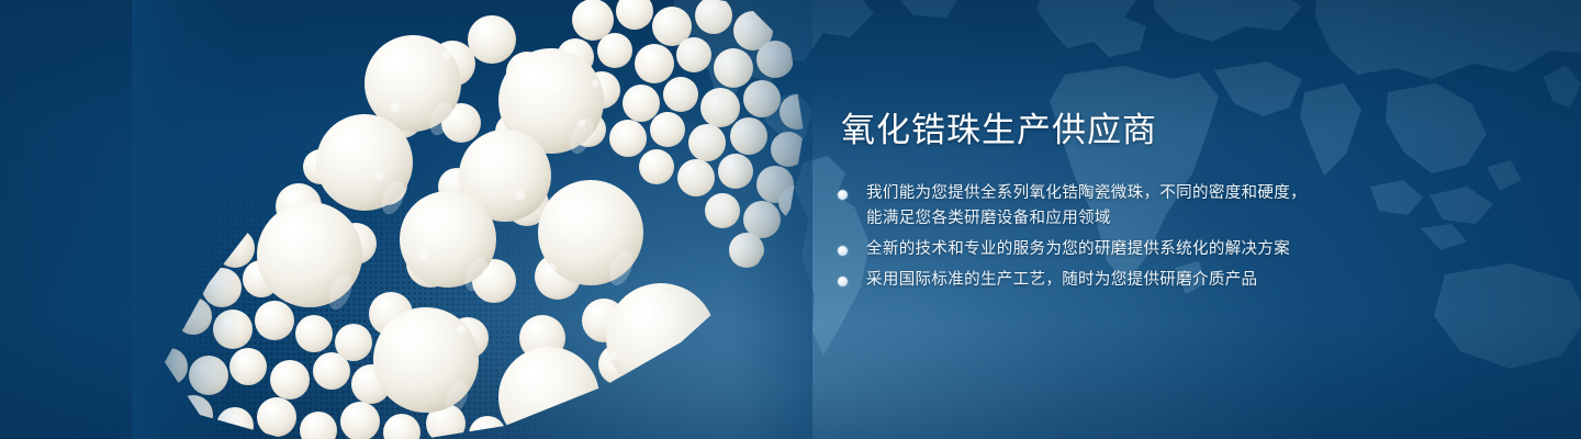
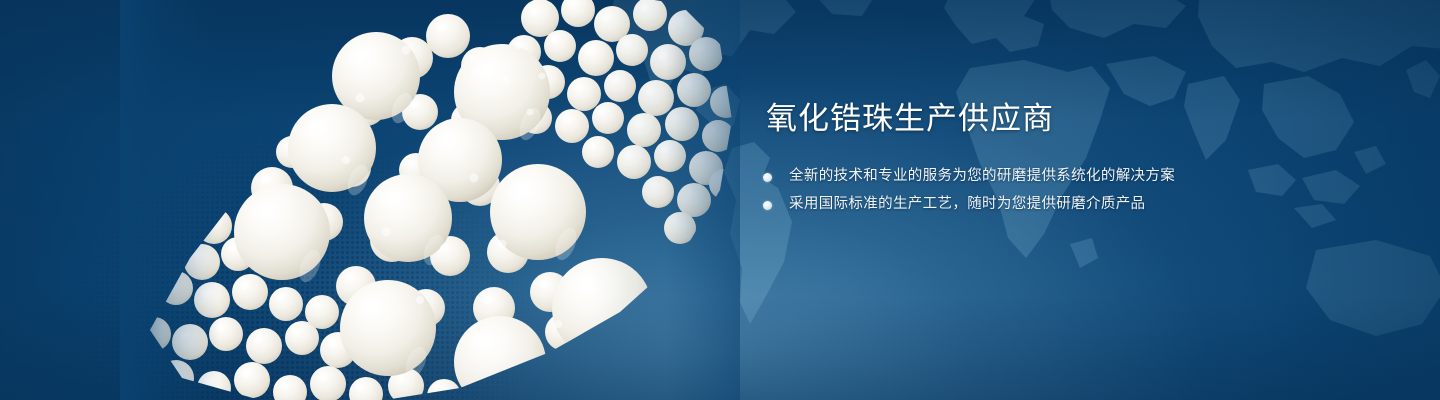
  氧化锆珠生产供应商
- 我们能为您提供全系列氧化锆陶瓷微珠，不同的密度和硬度，
- 能满足您各类研磨设备和应用领域
  全新的技术和专业的服务为您的研磨提供系统化的解决方案
  采用国际标准的生产工艺，随时为您提供研磨介质产品
